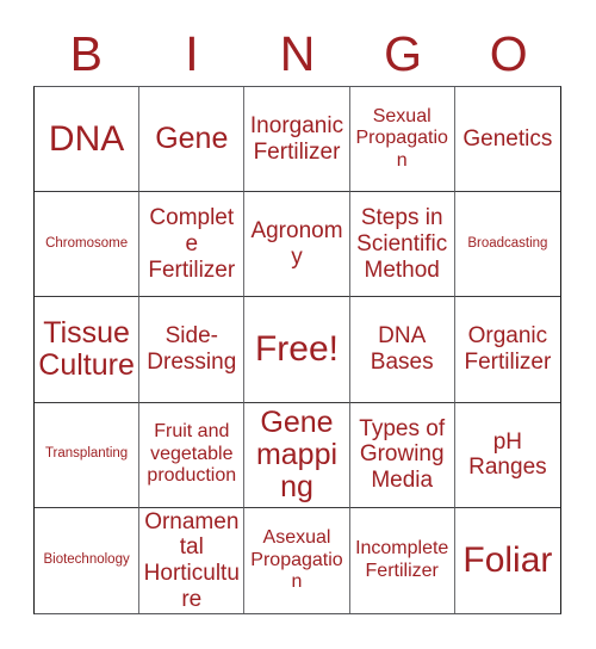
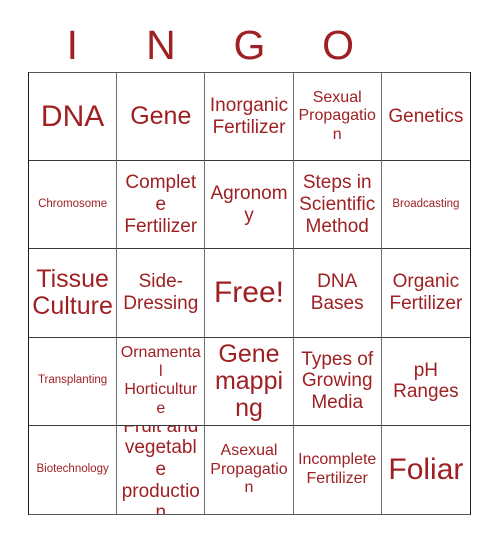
- B
  I
  N
  G
  O
  DNA
  Gene
  Inorganic Fertilizer
  Sexual Propagation
  Genetics
  Chromosome
  Complete Fertilizer
  Agronomy
  Steps in Scientific Method
  Broadcasting
  Tissue Culture
  Side-Dressing
  Free!
  DNA Bases
  Organic Fertilizer
  Transplanting
- Fruit and vegetable production
+ Ornamental Horticulture
  Gene mapping
  Types of Growing Media
  pH Ranges
  Biotechnology
- Ornamental Horticulture
+ Fruit and vegetable production
  Asexual Propagation
  Incomplete Fertilizer
  Foliar
